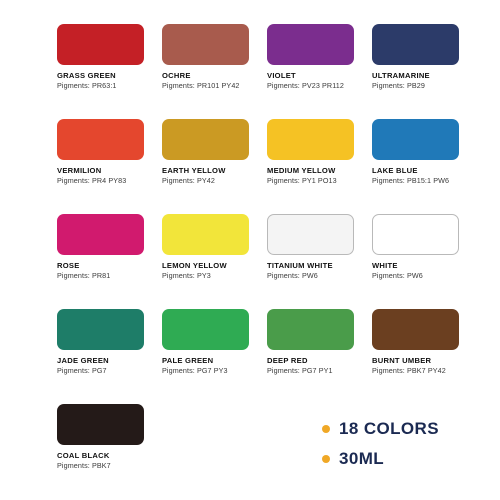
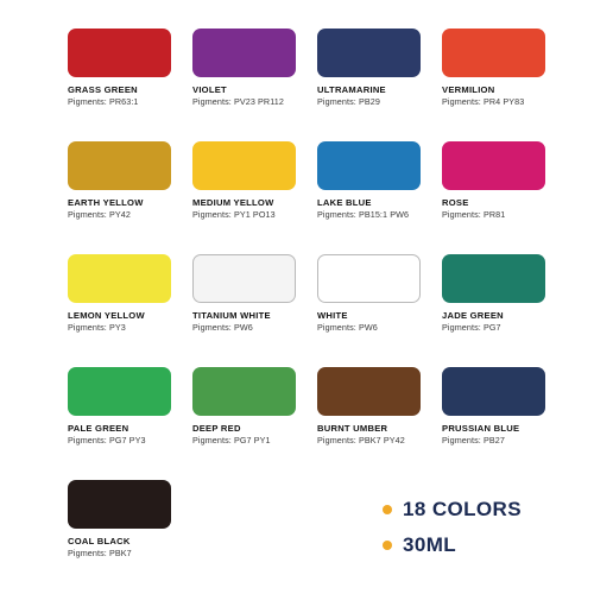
  GRASS GREEN
  Pigments: PR63:1
- OCHRE
- Pigments: PR101 PY42
  VIOLET
  Pigments: PV23 PR112
  ULTRAMARINE
  Pigments: PB29
  VERMILION
  Pigments: PR4 PY83
  EARTH YELLOW
  Pigments: PY42
  MEDIUM YELLOW
  Pigments: PY1 PO13
  LAKE BLUE
  Pigments: PB15:1 PW6
  ROSE
  Pigments: PR81
  LEMON YELLOW
  Pigments: PY3
  TITANIUM WHITE
  Pigments: PW6
  WHITE
  Pigments: PW6
  JADE GREEN
  Pigments: PG7
  PALE GREEN
  Pigments: PG7 PY3
  DEEP RED
  Pigments: PG7 PY1
  BURNT UMBER
  Pigments: PBK7 PY42
+ PRUSSIAN BLUE
+ Pigments: PB27
  COAL BLACK
  Pigments: PBK7
  18 COLORS
  30ML
